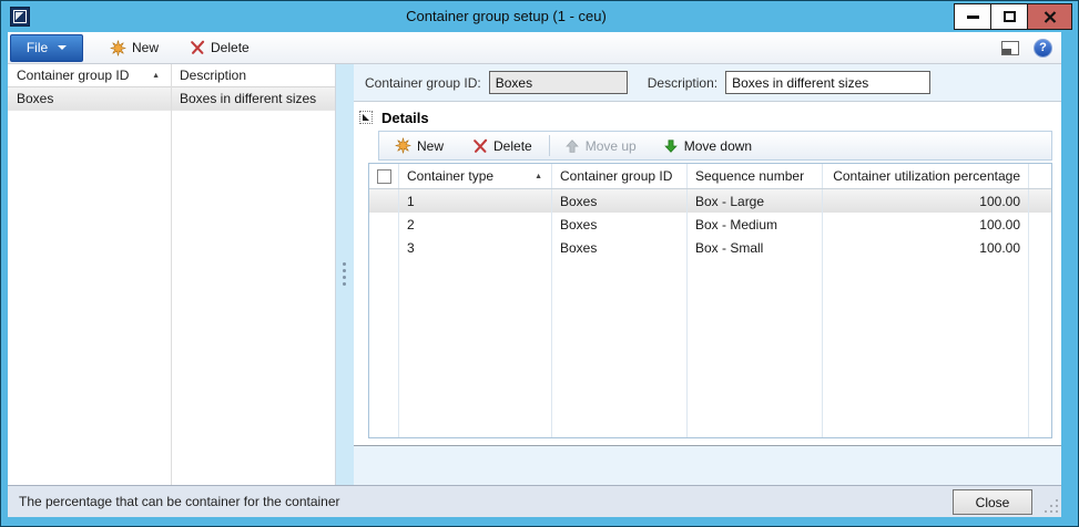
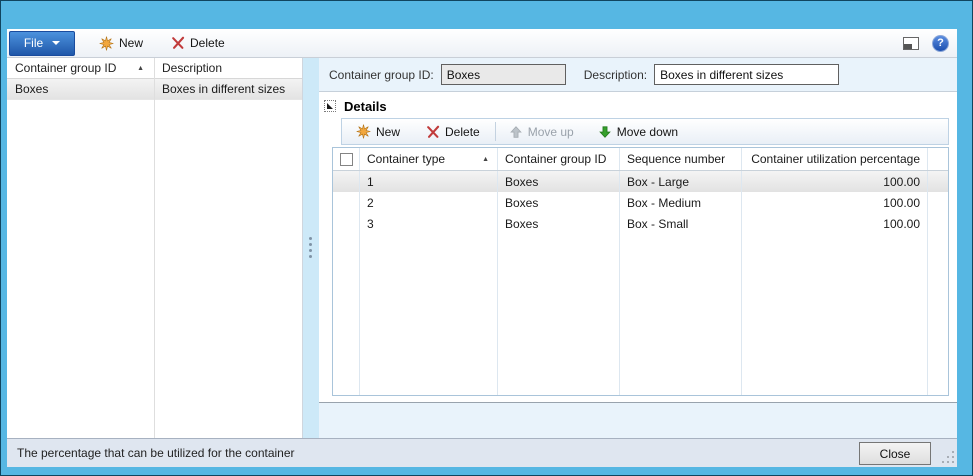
- Container group setup (1 - ceu)
  File
  New
  Delete
  ?
  Container group ID
  Description
  Boxes
  Boxes in different sizes
  Container group ID:
  Boxes
  Description:
  Boxes in different sizes
  Details
  New
  Delete
  Move up
  Move down
  Container type
  Container group ID
  Sequence number
  Container utilization percentage
  1
  Boxes
  Box - Large
  100.00
  2
  Boxes
  Box - Medium
  100.00
  3
  Boxes
  Box - Small
  100.00
- The percentage that can be container for the container
+ The percentage that can be utilized for the container
  Close
